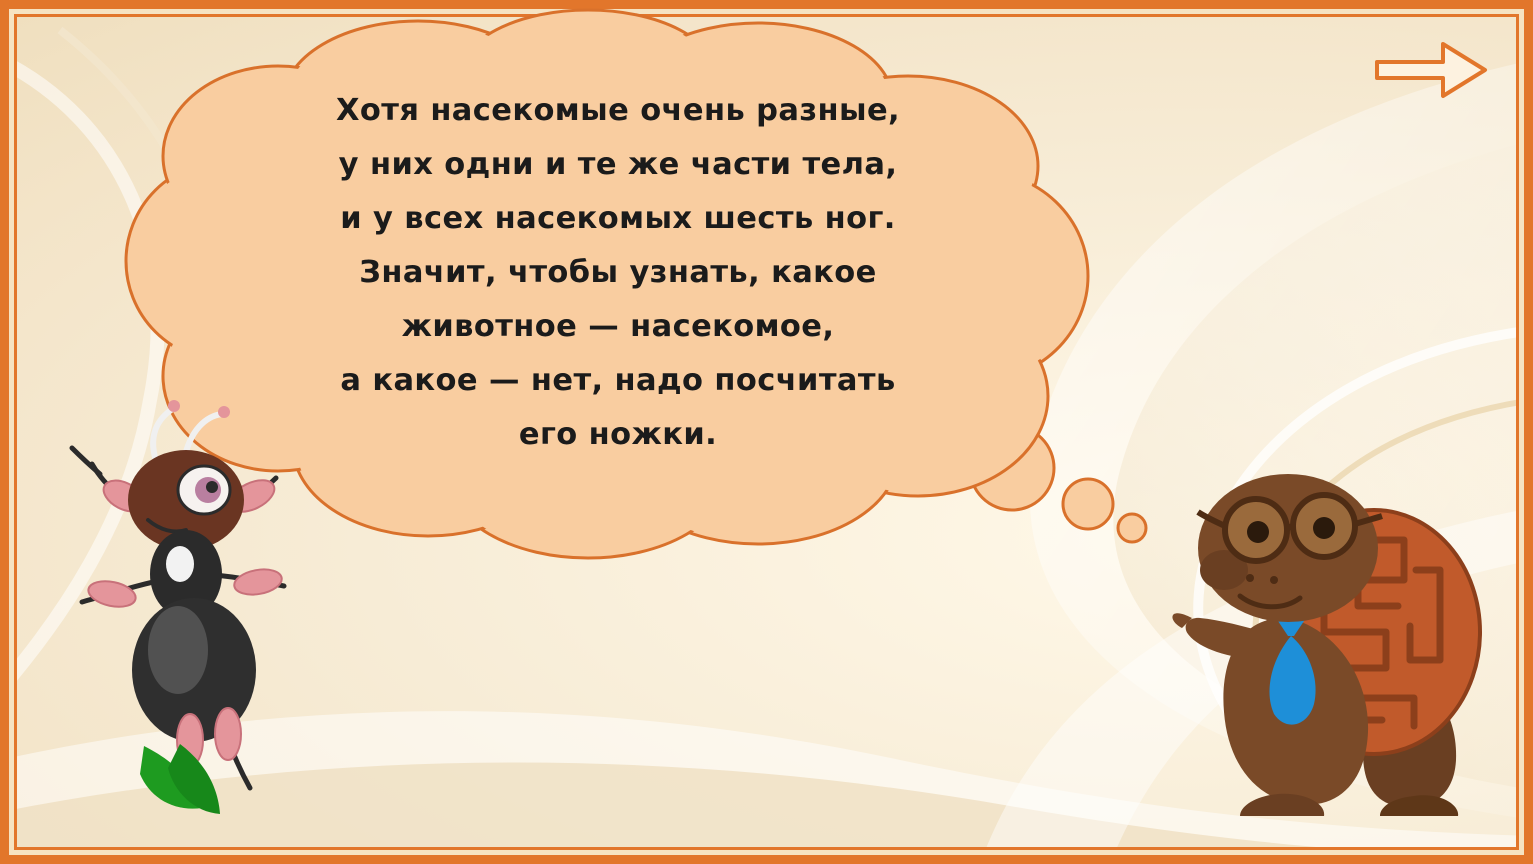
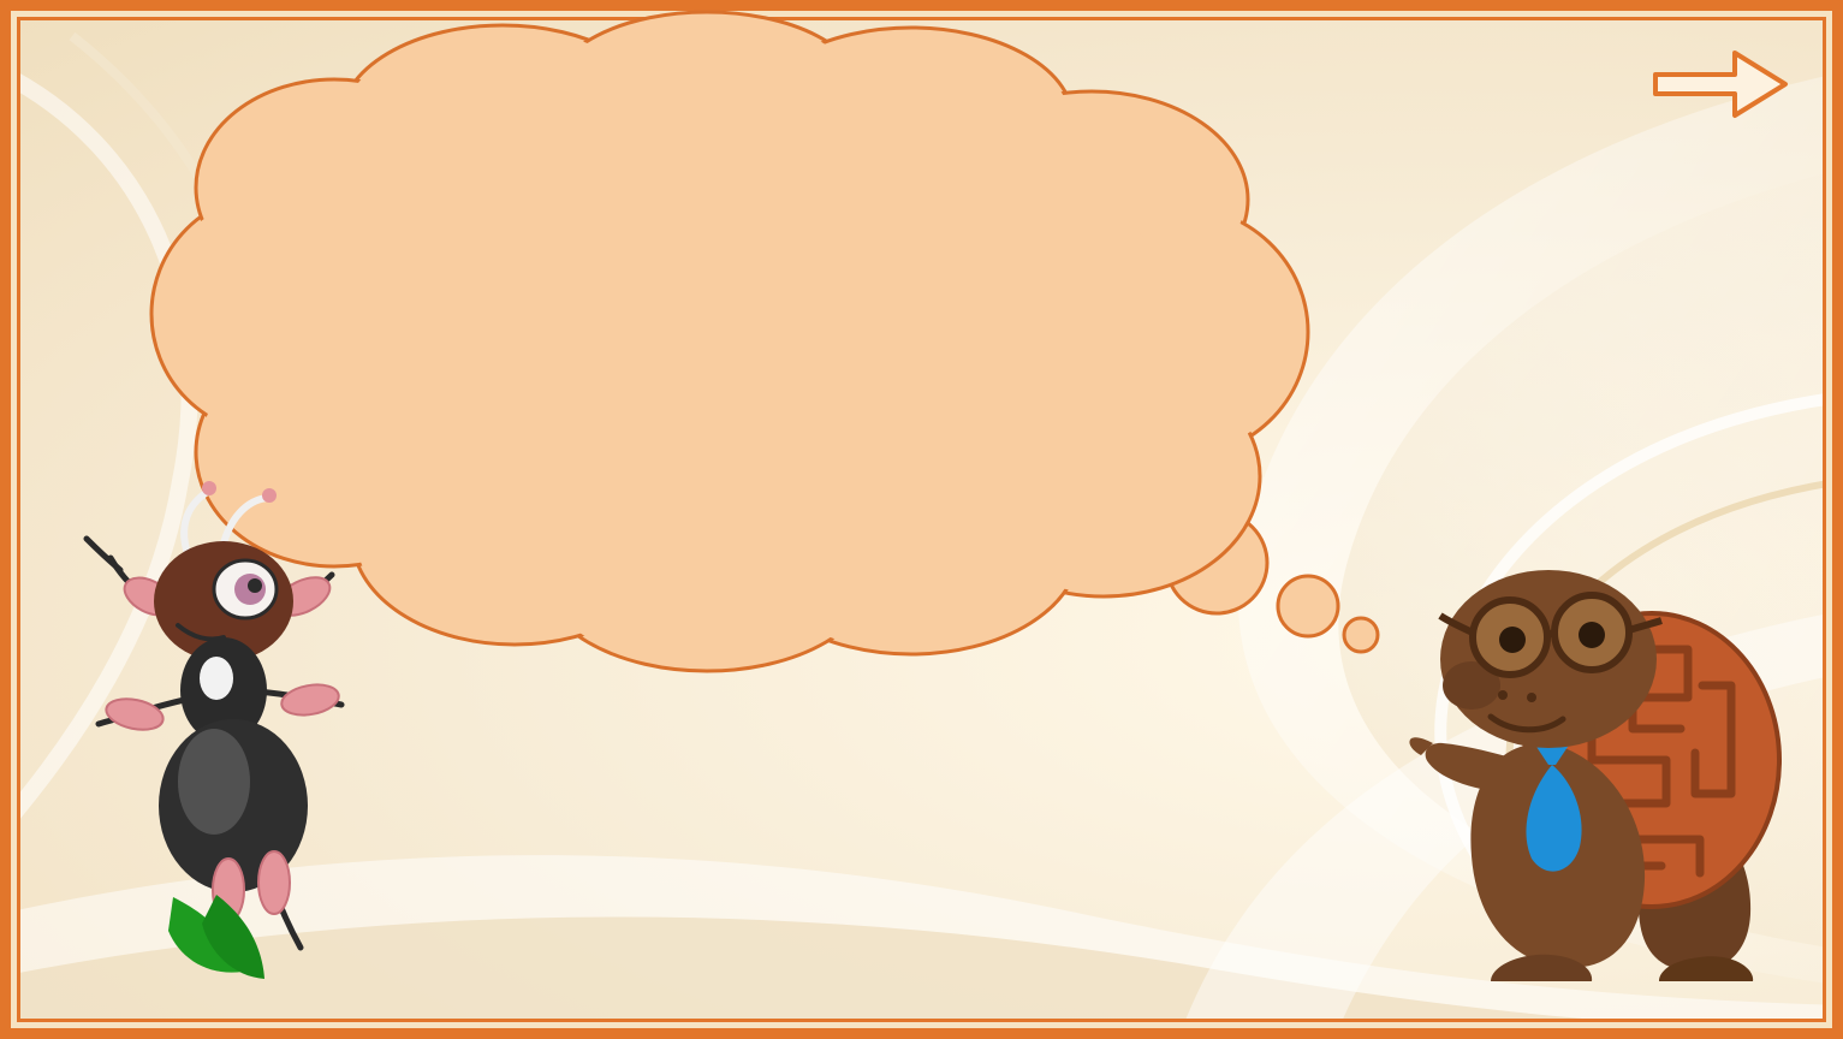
- Хотя насекомые очень разные,
- у них одни и те же части тела,
- и у всех насекомых шесть ног.
- Значит, чтобы узнать, какое
- животное — насекомое,
- а какое — нет, надо посчитать
- его ножки.
